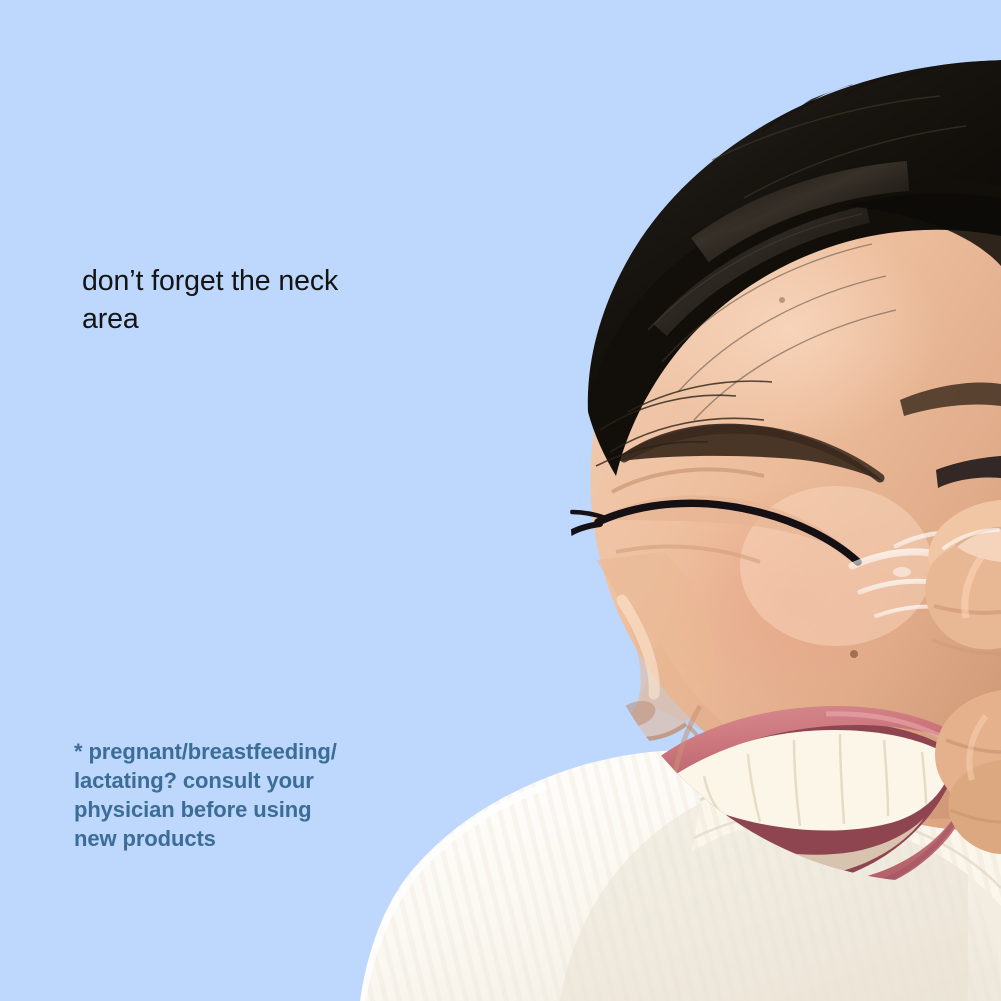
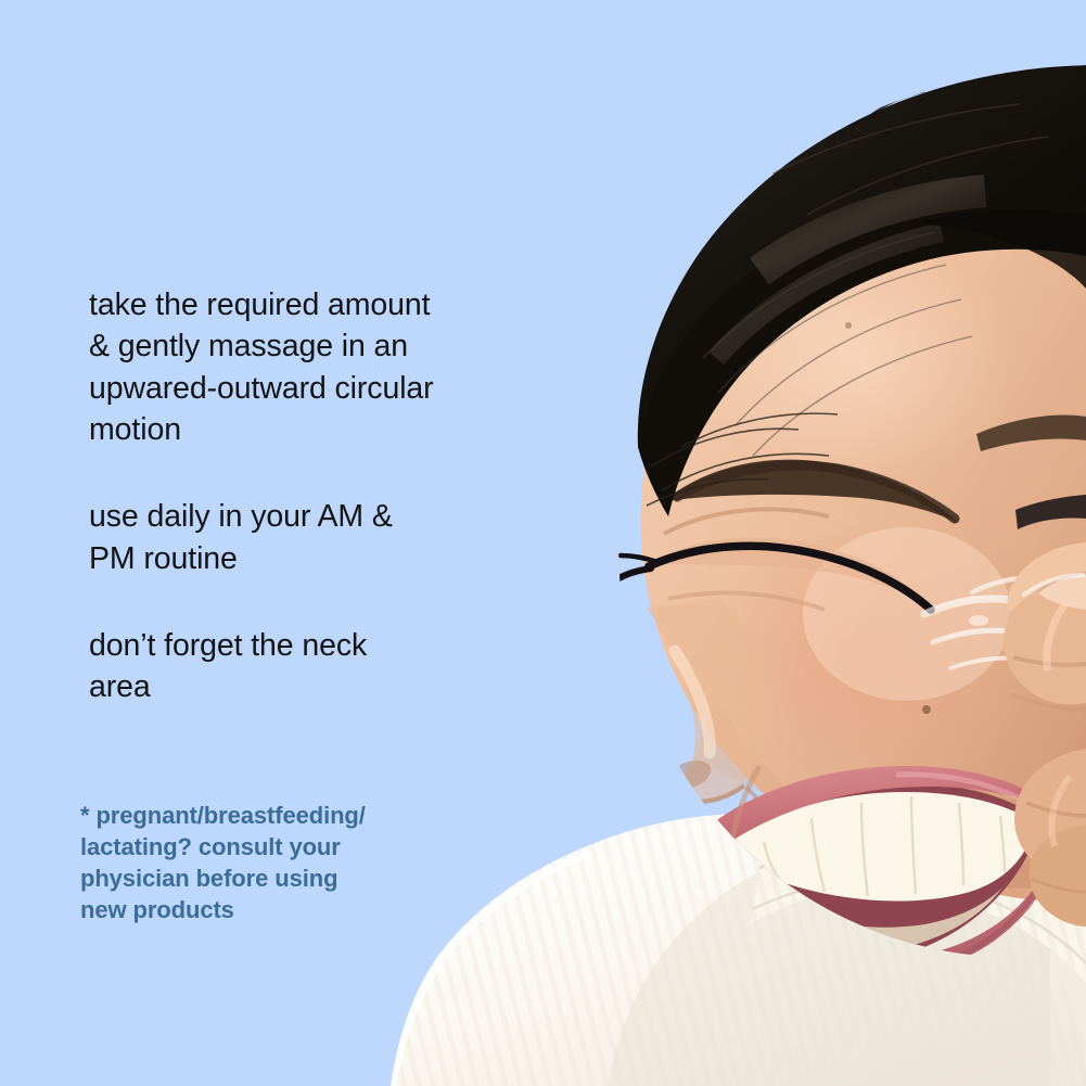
+ take the required amount
+ & gently massage in an
+ upwared-outward circular
+ motion
+ use daily in your AM &
+ PM routine
  don’t forget the neck
  area
  * pregnant/breastfeeding/
  lactating? consult your
  physician before using
  new products
